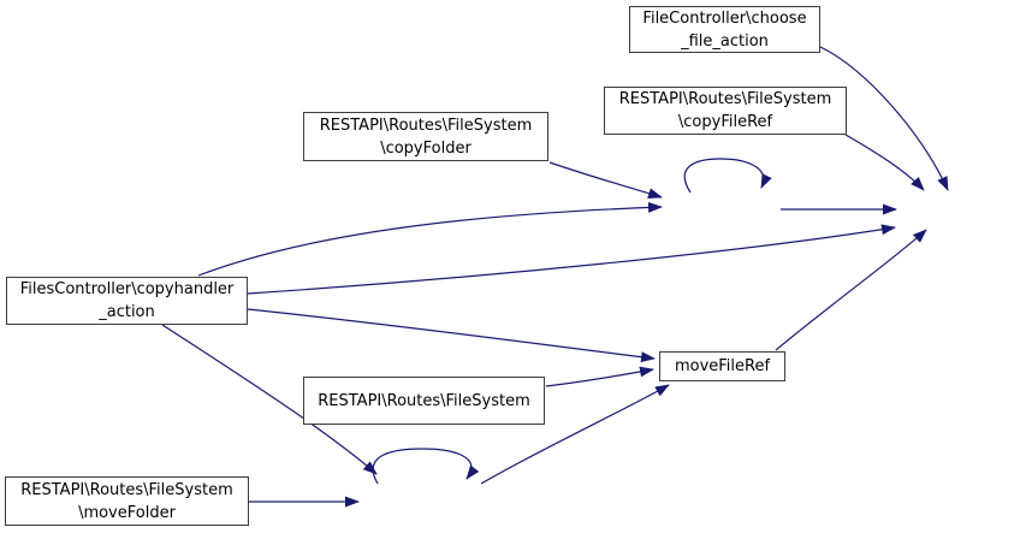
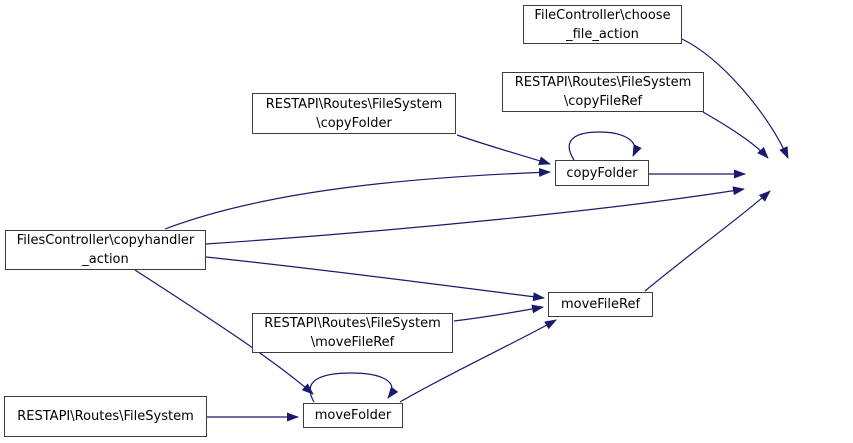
  FileController\choose
  _file_action
  RESTAPI\Routes\FileSystem
  \copyFileRef
  RESTAPI\Routes\FileSystem
  \copyFolder
+ copyFolder
  FilesController\copyhandler
  _action
  moveFileRef
  RESTAPI\Routes\FileSystem
+ \moveFileRef
+ moveFolder
  RESTAPI\Routes\FileSystem
- \moveFolder
